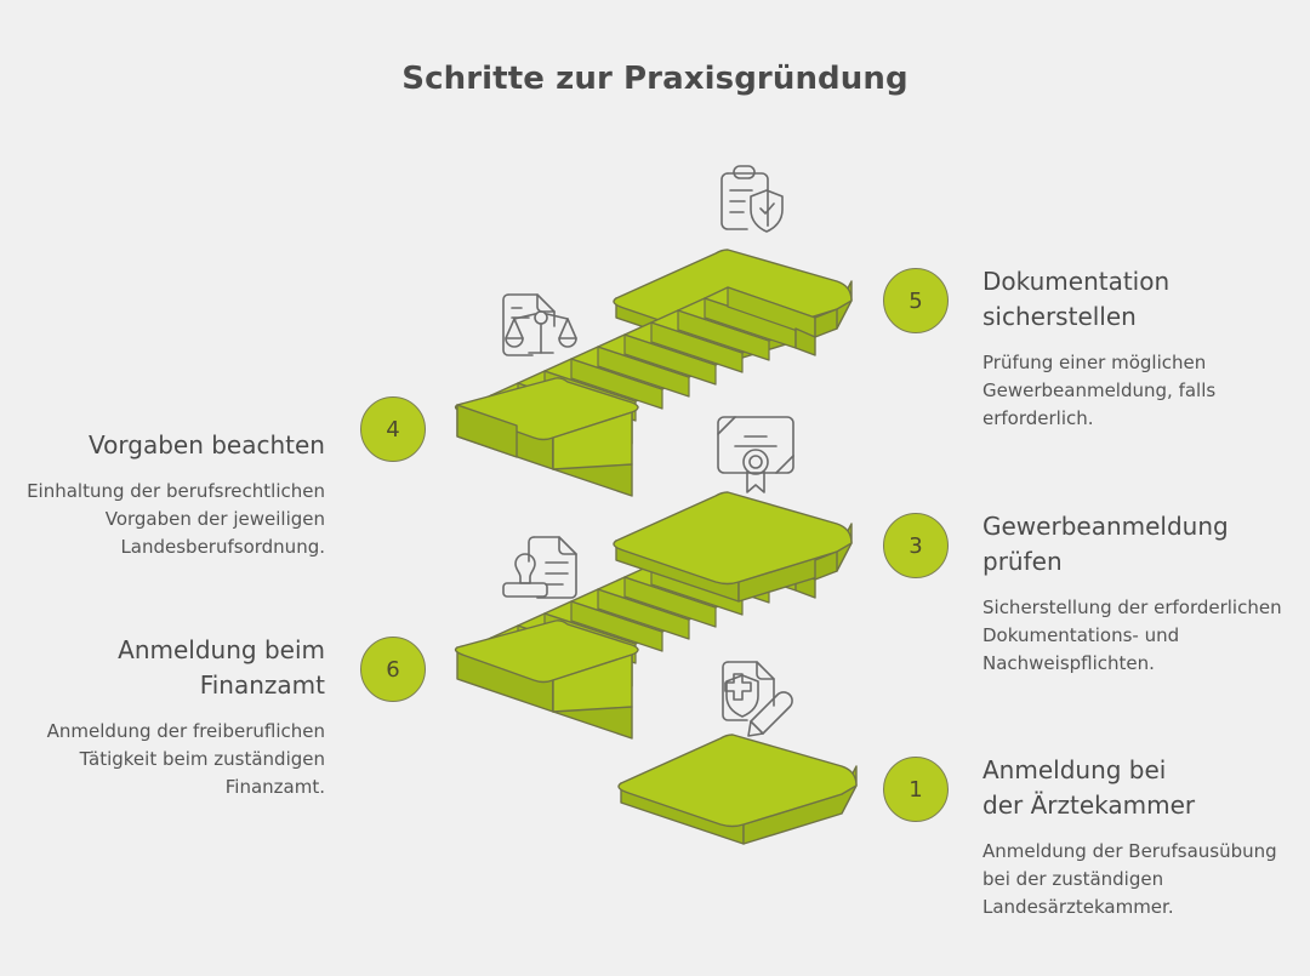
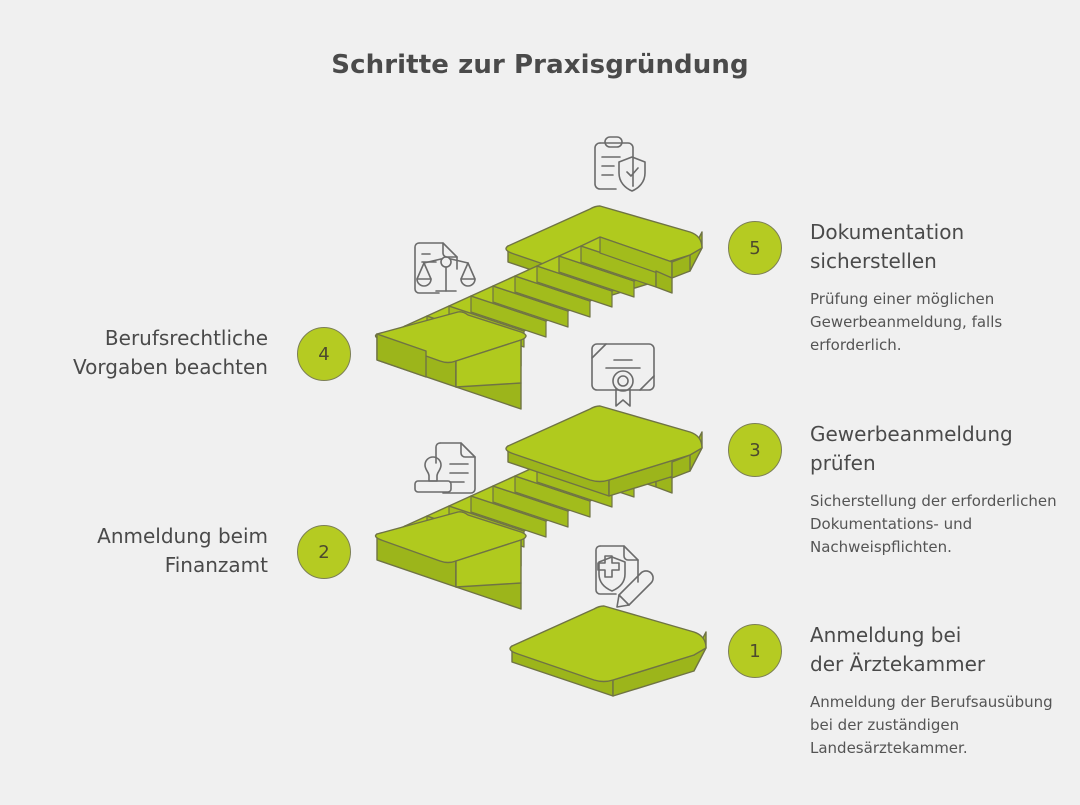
  Schritte zur Praxisgründung
  5
  Dokumentation
  sicherstellen
  Prüfung einer möglichen Gewerbeanmeldung, falls erforderlich.
  4
+ Berufsrechtliche
  Vorgaben beachten
- Einhaltung der berufsrechtlichen Vorgaben der jeweiligen Landesberufsordnung.
  3
  Gewerbeanmeldung
  prüfen
  Sicherstellung der erforderlichen Dokumentations- und Nachweispflichten.
- 6
+ 2
  Anmeldung beim
  Finanzamt
- Anmeldung der freiberuflichen Tätigkeit beim zuständigen Finanzamt.
  1
  Anmeldung bei
  der Ärztekammer
  Anmeldung der Berufsausübung bei der zuständigen Landesärztekammer.
